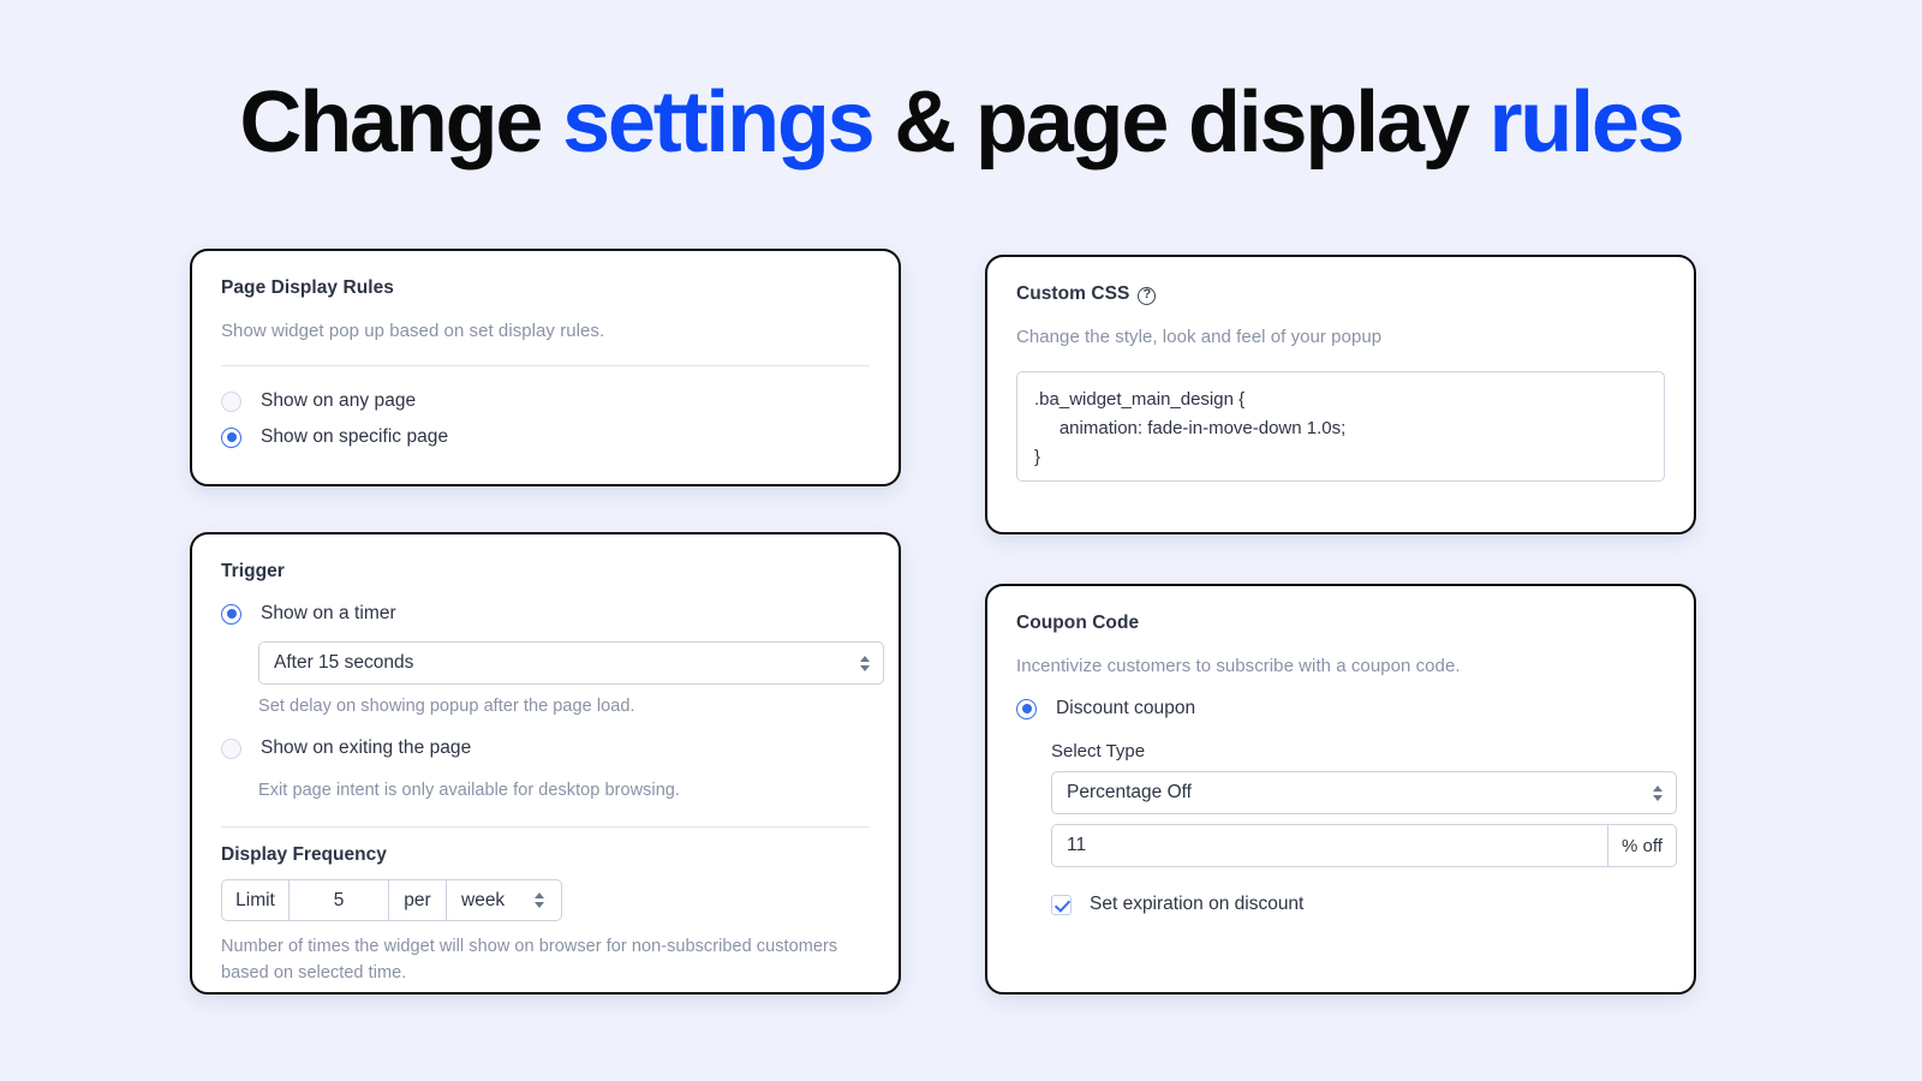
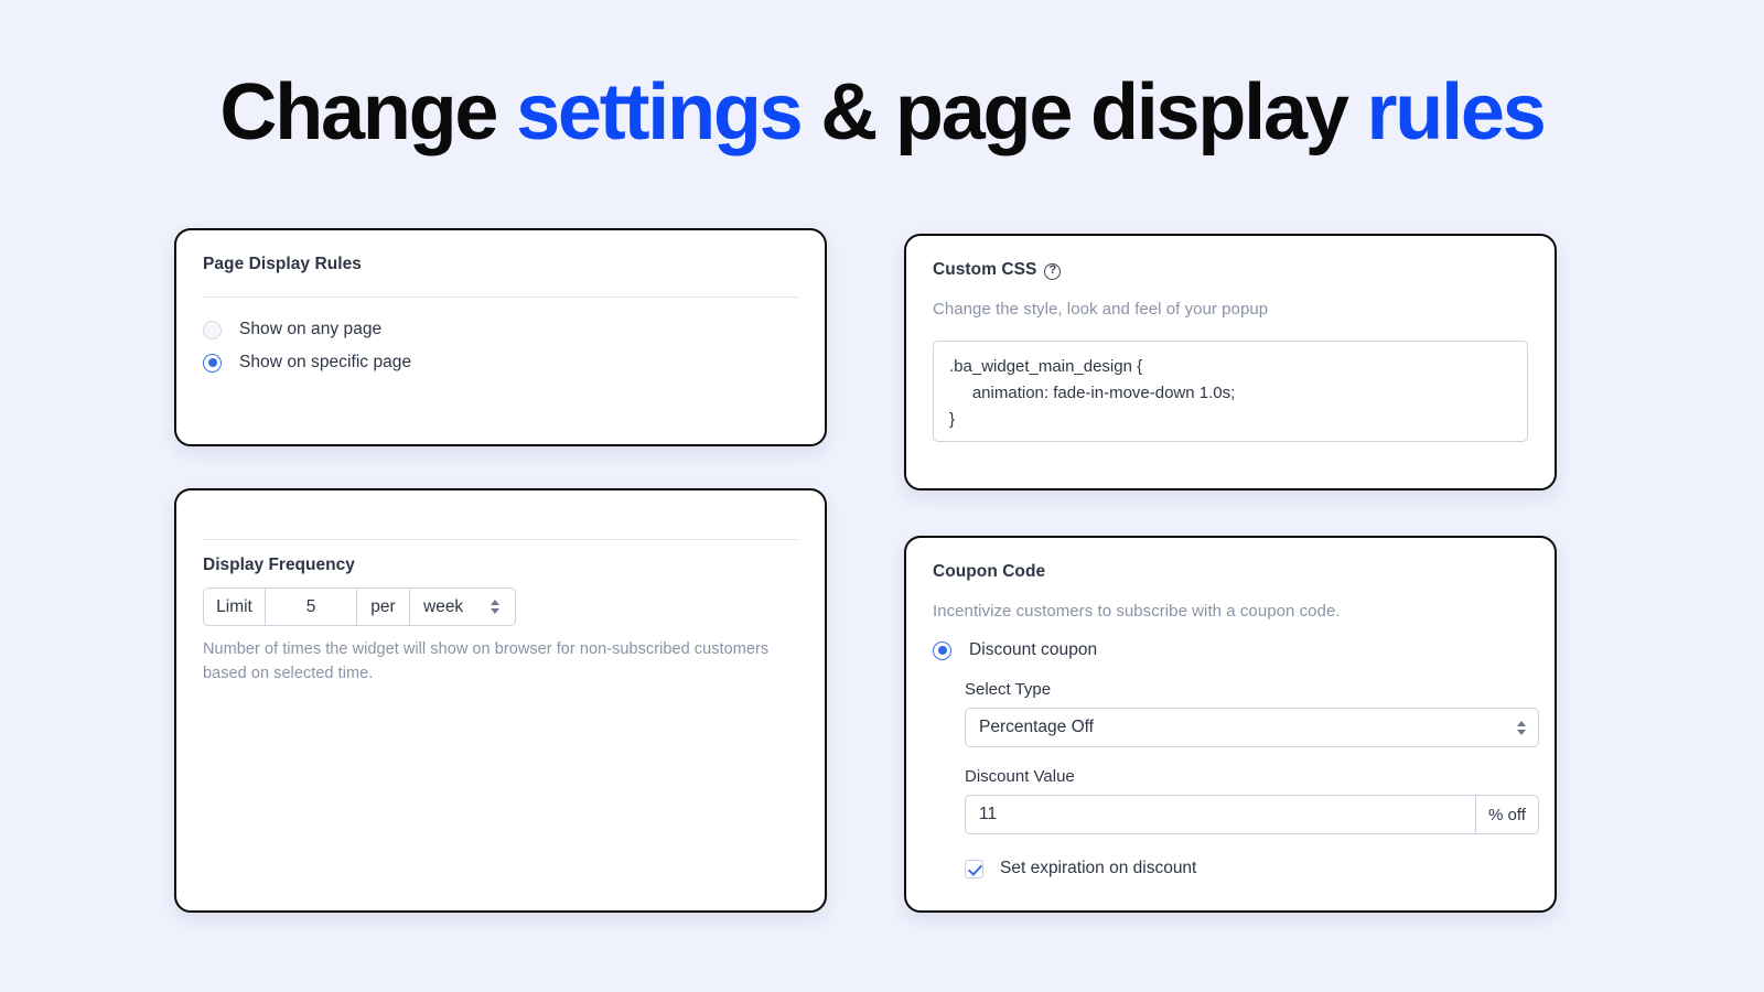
  Change settings & page display rules
  Page Display Rules
- Show widget pop up based on set display rules.
  Show on any page
  Show on specific page
- Trigger
- Show on a timer
- After 15 seconds
- Set delay on showing popup after the page load.
- Show on exiting the page
- Exit page intent is only available for desktop browsing.
  Display Frequency
  Limit
  5
  per
  week
  Number of times the widget will show on browser for non-subscribed customers based on selected time.
  Custom CSS
  ?
  Change the style, look and feel of your popup
  .ba_widget_main_design {
  animation: fade-in-move-down 1.0s;
  }
  Coupon Code
  Incentivize customers to subscribe with a coupon code.
  Discount coupon
  Select Type
  Percentage Off
+ Discount Value
  11
  % off
  Set expiration on discount
